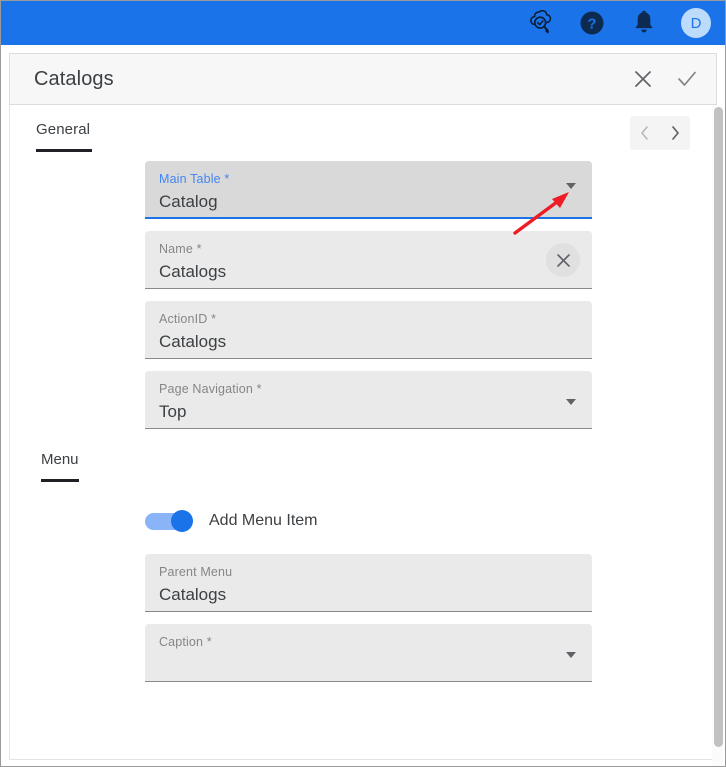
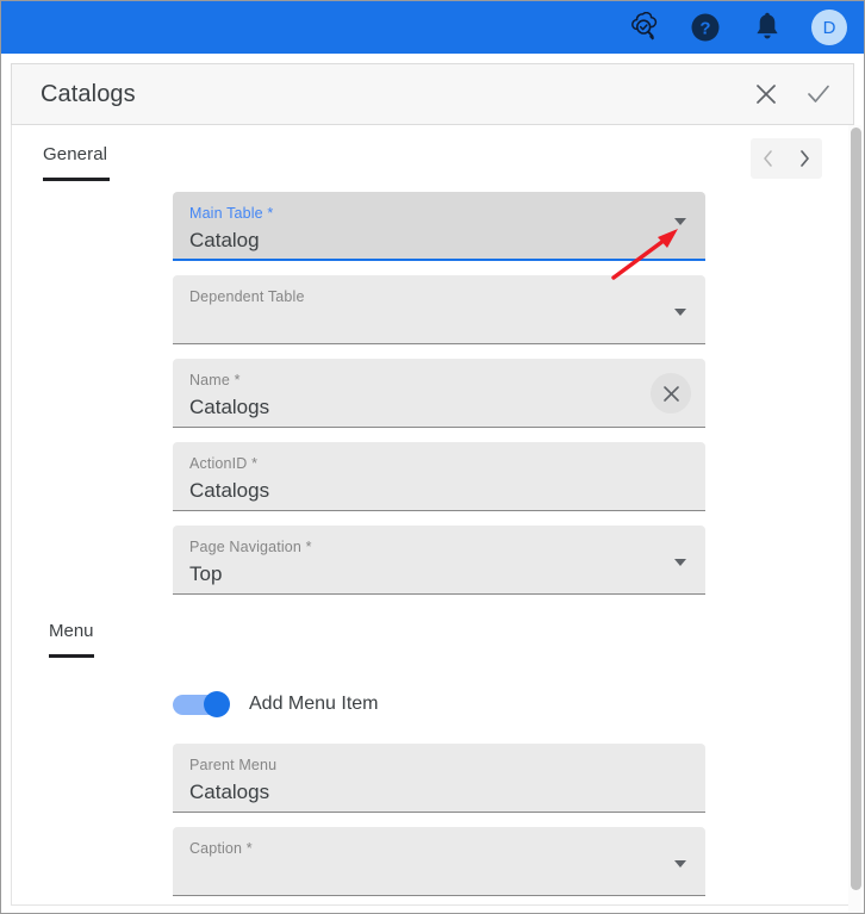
  ?
  D
  Catalogs
  General
  Main Table *
  Catalog
+ Dependent Table
  Name *
  Catalogs
  ActionID *
  Catalogs
  Page Navigation *
  Top
  Menu
  Add Menu Item
  Parent Menu
  Catalogs
  Caption *
